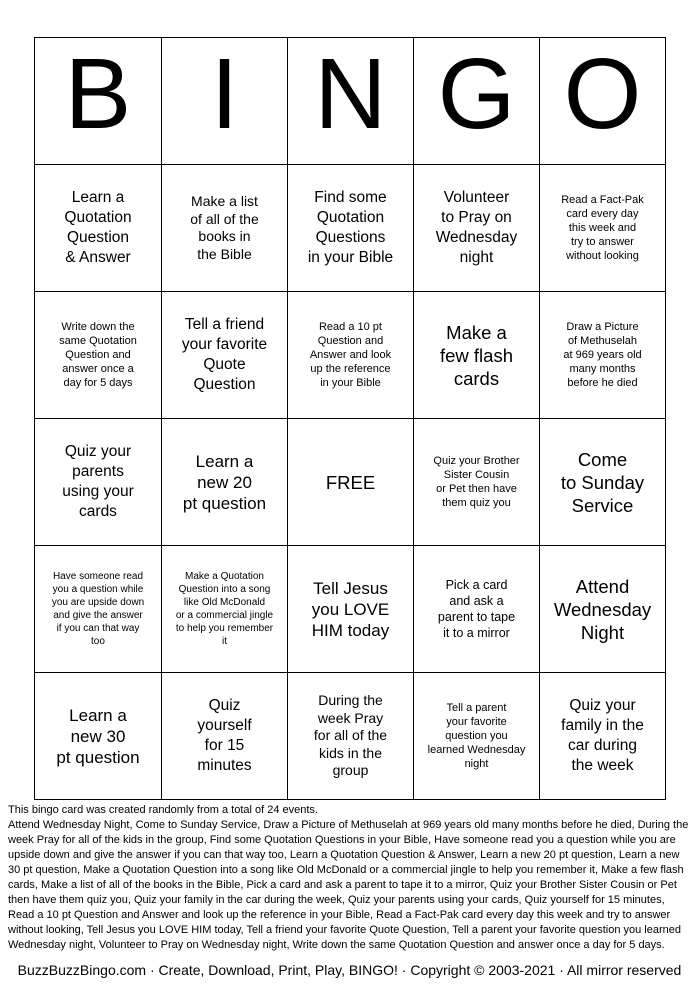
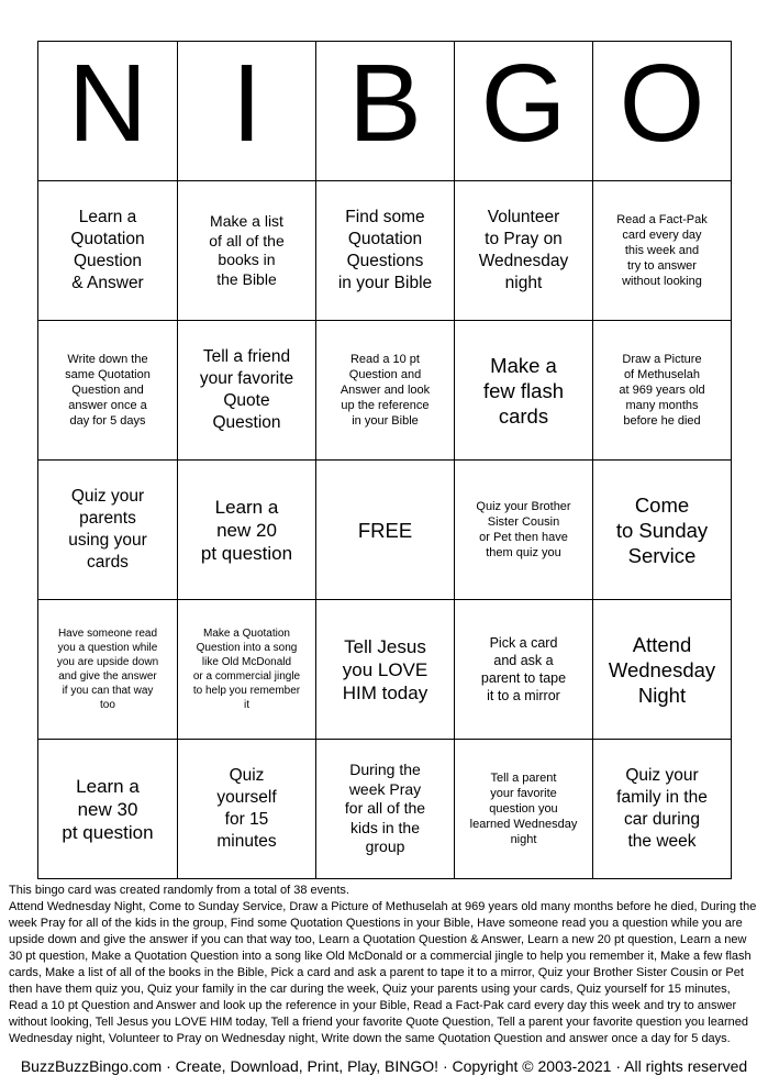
- B
+ N
  I
- N
+ B
  G
  O
  Learn a
  Quotation
  Question
  & Answer
  Make a list
  of all of the
  books in
  the Bible
  Find some
  Quotation
  Questions
  in your Bible
  Volunteer
  to Pray on
  Wednesday
  night
  Read a Fact-Pak
  card every day
  this week and
  try to answer
  without looking
  Write down the
  same Quotation
  Question and
  answer once a
  day for 5 days
  Tell a friend
  your favorite
  Quote
  Question
  Read a 10 pt
  Question and
  Answer and look
  up the reference
  in your Bible
  Make a
  few flash
  cards
  Draw a Picture
  of Methuselah
  at 969 years old
  many months
  before he died
  Quiz your
  parents
  using your
  cards
  Learn a
  new 20
  pt question
  FREE
  Quiz your Brother
  Sister Cousin
  or Pet then have
  them quiz you
  Come
  to Sunday
  Service
  Have someone read
  you a question while
  you are upside down
  and give the answer
  if you can that way
  too
  Make a Quotation
  Question into a song
  like Old McDonald
  or a commercial jingle
  to help you remember
  it
  Tell Jesus
  you LOVE
  HIM today
  Pick a card
  and ask a
  parent to tape
  it to a mirror
  Attend
  Wednesday
  Night
  Learn a
  new 30
  pt question
  Quiz
  yourself
  for 15
  minutes
  During the
  week Pray
  for all of the
  kids in the
  group
  Tell a parent
  your favorite
  question you
  learned Wednesday
  night
  Quiz your
  family in the
  car during
  the week
- This bingo card was created randomly from a total of 24 events.
+ This bingo card was created randomly from a total of 38 events.
  Attend Wednesday Night, Come to Sunday Service, Draw a Picture of Methuselah at 969 years old many months before he died, During the week Pray for all of the kids in the group, Find some Quotation Questions in your Bible, Have someone read you a question while you are upside down and give the answer if you can that way too, Learn a Quotation Question & Answer, Learn a new 20 pt question, Learn a new 30 pt question, Make a Quotation Question into a song like Old McDonald or a commercial jingle to help you remember it, Make a few flash cards, Make a list of all of the books in the Bible, Pick a card and ask a parent to tape it to a mirror, Quiz your Brother Sister Cousin or Pet then have them quiz you, Quiz your family in the car during the week, Quiz your parents using your cards, Quiz yourself for 15 minutes, Read a 10 pt Question and Answer and look up the reference in your Bible, Read a Fact-Pak card every day this week and try to answer without looking, Tell Jesus you LOVE HIM today, Tell a friend your favorite Quote Question, Tell a parent your favorite question you learned Wednesday night, Volunteer to Pray on Wednesday night, Write down the same Quotation Question and answer once a day for 5 days.
- BuzzBuzzBingo.com · Create, Download, Print, Play, BINGO! · Copyright © 2003-2021 · All mirror reserved
+ BuzzBuzzBingo.com · Create, Download, Print, Play, BINGO! · Copyright © 2003-2021 · All rights reserved
